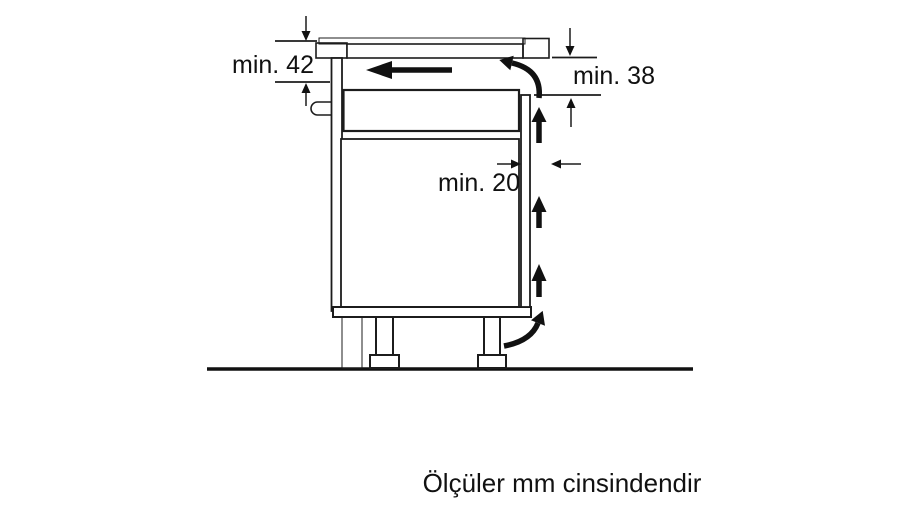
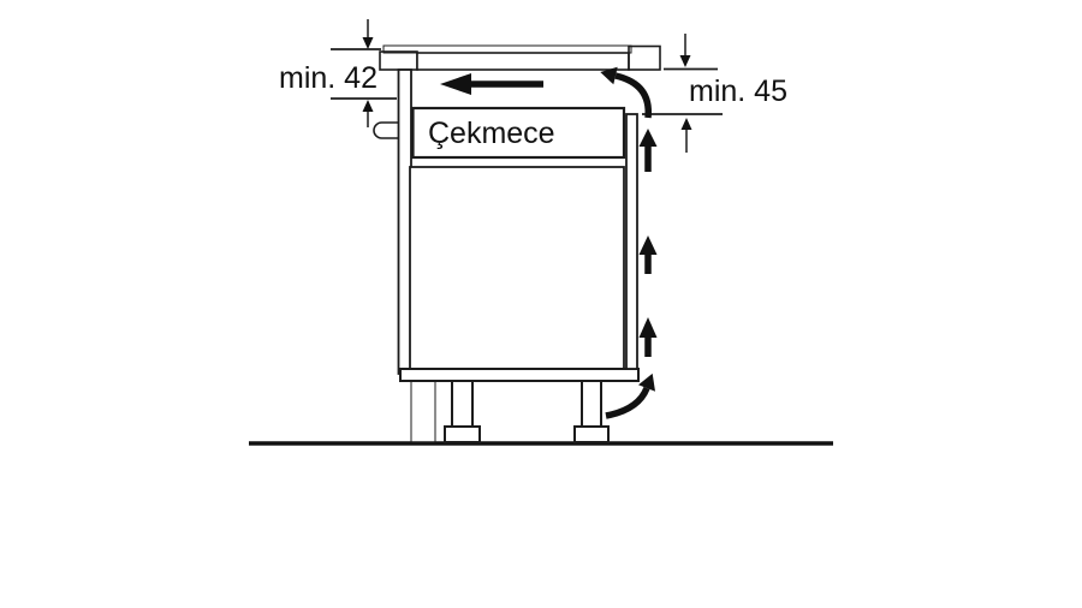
  min. 42
+ Çekmece
- min. 38
+ min. 45
- min. 20
- Ölçüler mm cinsindendir
